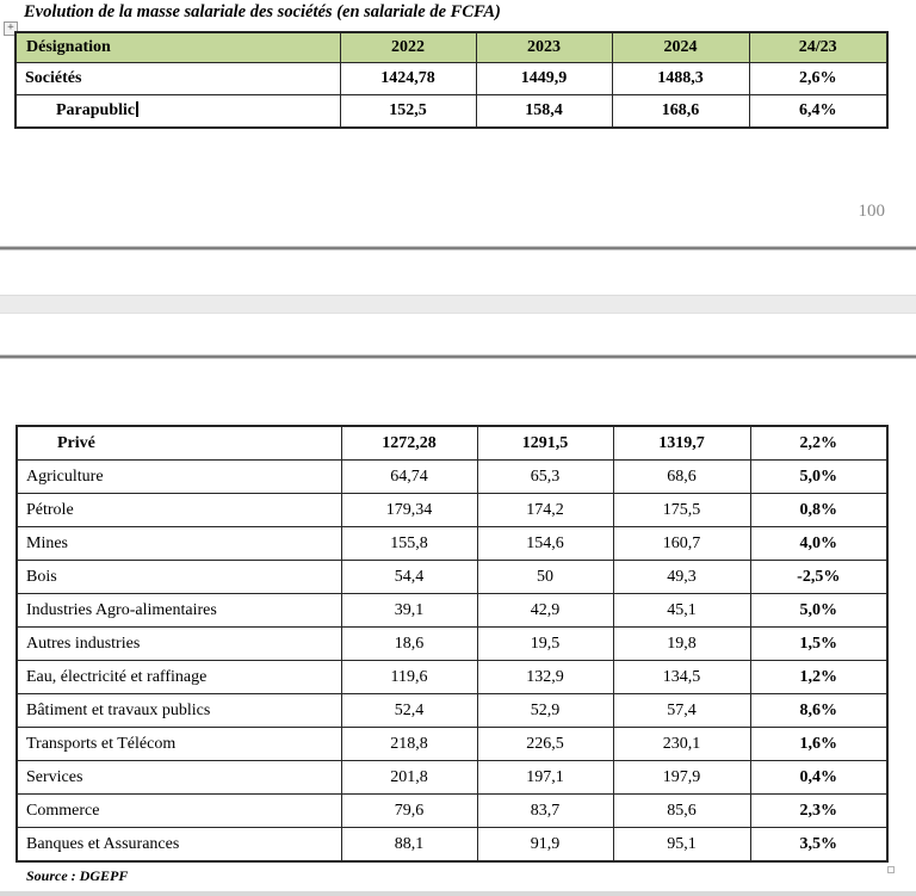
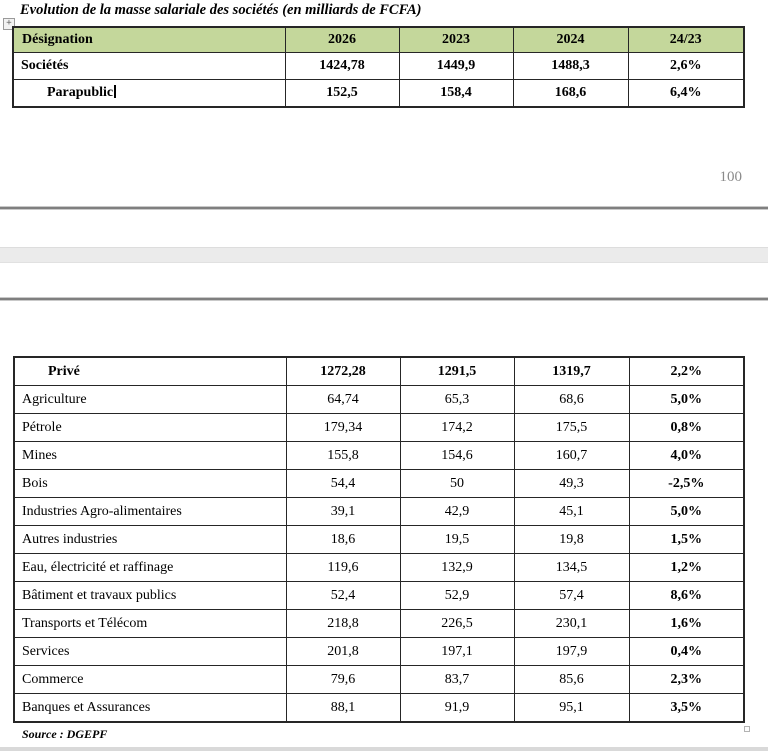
- Evolution de la masse salariale des sociétés (en salariale de FCFA)
+ Evolution de la masse salariale des sociétés (en milliards de FCFA)
  +
- Désignation	2022	2023	2024	24/23
+ Désignation	2026	2023	2024	24/23
  Sociétés	1424,78	1449,9	1488,3	2,6%
  Parapublic	152,5	158,4	168,6	6,4%
  100
  Privé	1272,28	1291,5	1319,7	2,2%
  Agriculture	64,74	65,3	68,6	5,0%
  Pétrole	179,34	174,2	175,5	0,8%
  Mines	155,8	154,6	160,7	4,0%
  Bois	54,4	50	49,3	-2,5%
  Industries Agro-alimentaires	39,1	42,9	45,1	5,0%
  Autres industries	18,6	19,5	19,8	1,5%
  Eau, électricité et raffinage	119,6	132,9	134,5	1,2%
  Bâtiment et travaux publics	52,4	52,9	57,4	8,6%
  Transports et Télécom	218,8	226,5	230,1	1,6%
  Services	201,8	197,1	197,9	0,4%
  Commerce	79,6	83,7	85,6	2,3%
  Banques et Assurances	88,1	91,9	95,1	3,5%
  Source : DGEPF
